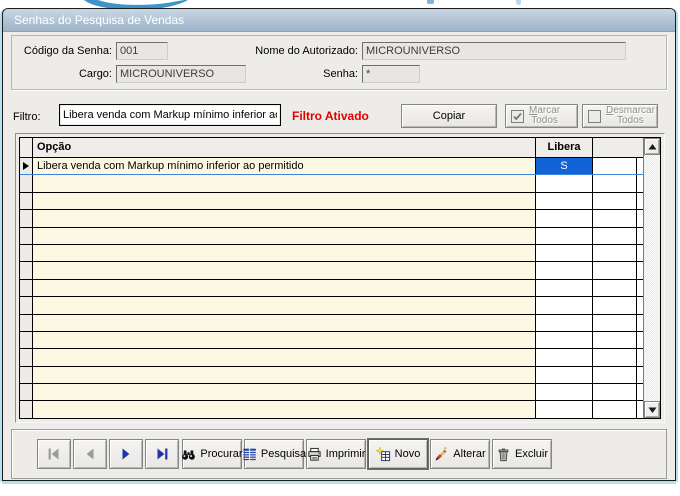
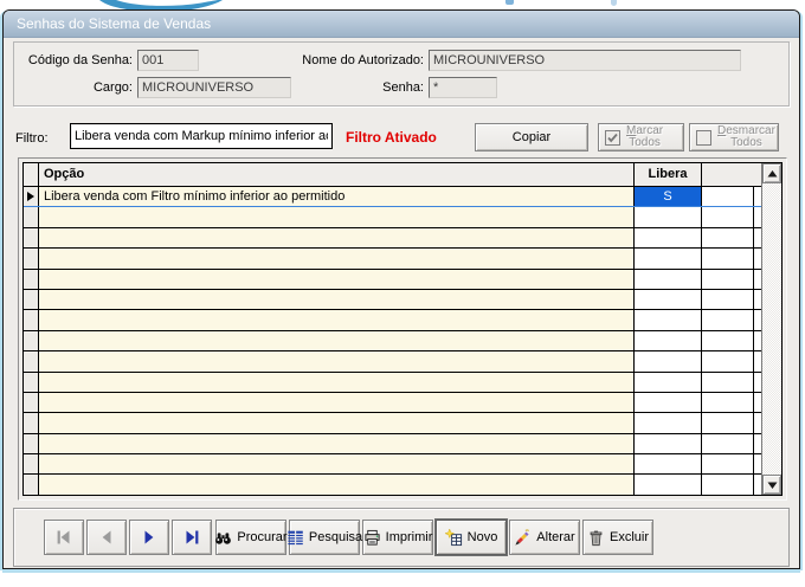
- Senhas do Pesquisa de Vendas
+ Senhas do Sistema de Vendas
  Código da Senha:
  001
  Nome do Autorizado:
  MICROUNIVERSO
  Cargo:
  MICROUNIVERSO
  Senha:
  *
  Filtro:
  Libera venda com Markup mínimo inferior a
  Filtro Ativado
  Copiar
  Marcar
  Todos
  Desmarcar
  Todos
  Opção
  Libera
- Libera venda com Markup mínimo inferior ao permitido
+ Libera venda com Filtro mínimo inferior ao permitido
  S
  Procurar
  Pesquisa
  Imprimir
  Novo
  Alterar
  Excluir
